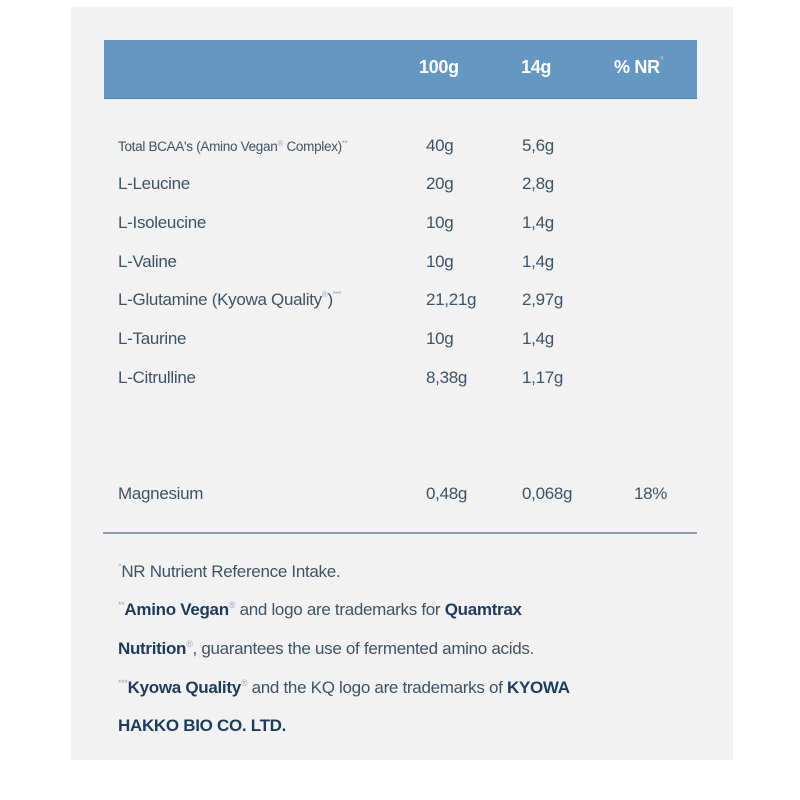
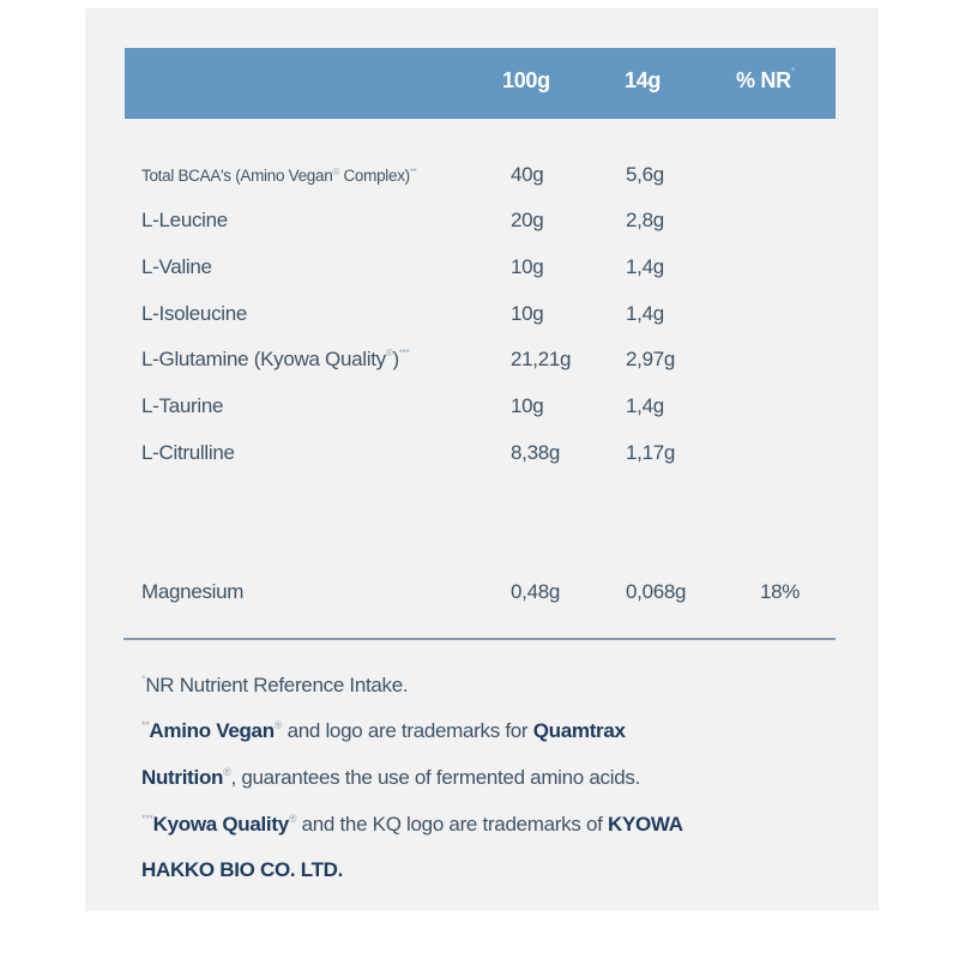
  100g
  14g
  % NR°
  Total BCAA's (Amino Vegan® Complex)**
  40g
  5,6g
  L-Leucine
  20g
  2,8g
- L-Isoleucine
+ L-Valine
  10g
  1,4g
- L-Valine
+ L-Isoleucine
  10g
  1,4g
  L-Glutamine (Kyowa Quality®)***
  21,21g
  2,97g
  L-Taurine
  10g
  1,4g
  L-Citrulline
  8,38g
  1,17g
  Magnesium
  0,48g
  0,068g
  18%
  °NR Nutrient Reference Intake.
  **Amino Vegan® and logo are trademarks for Quamtrax
  Nutrition®, guarantees the use of fermented amino acids.
  ***Kyowa Quality® and the KQ logo are trademarks of KYOWA
  HAKKO BIO CO. LTD.
